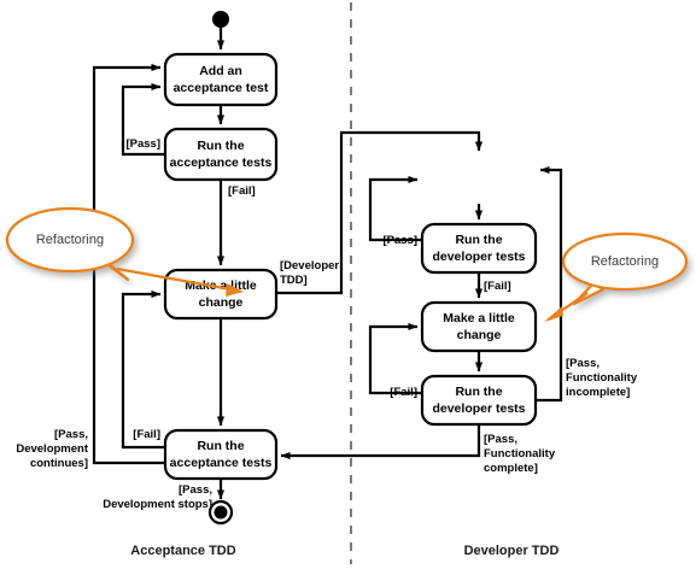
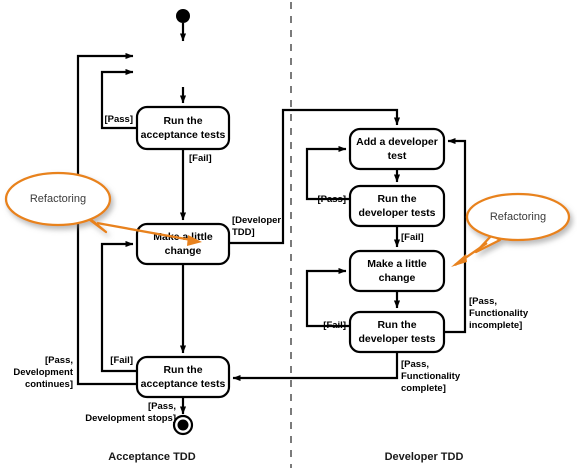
- Add an
- acceptance test
  Run the
  acceptance tests
  Ma a little
  change
  Run the
  acceptance tests
+ Add a developer
+ test
  Run the
  developer tests
  Make a little
  change
  Run the
  developer tests
  [Pass]
  [Fail]
  [Developer
  TDD]
  [Pass,
  Development
  continues]
  [Fail]
  [Pass,
  Development stops]
  [Pass]
  [Fail]
  [Fail]
  [Pass,
  Functionality
  incomplete]
  [Pass,
  Functionality
  complete]
  Refactoring
  Refactoring
  Acceptance TDD
  Developer TDD
